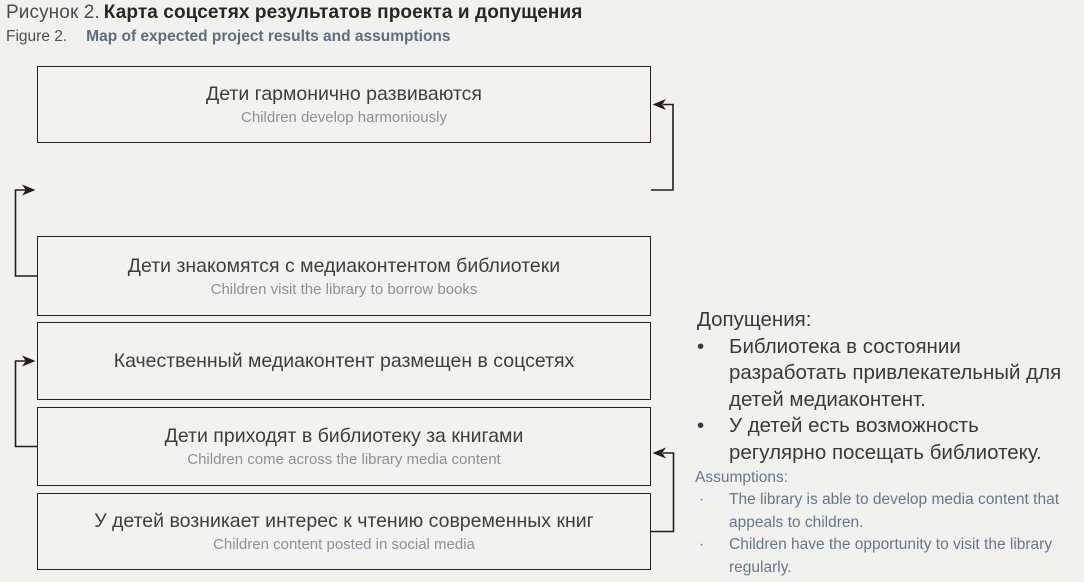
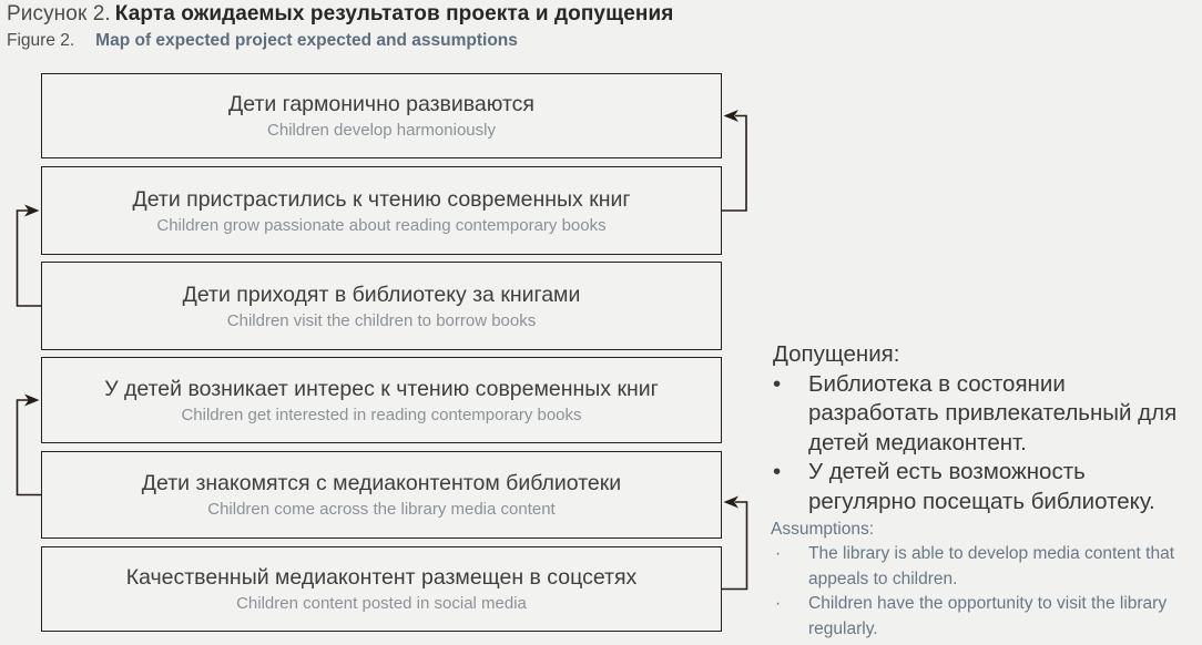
- Рисунок 2. Карта соцсетях результатов проекта и допущения
+ Рисунок 2. Карта ожидаемых результатов проекта и допущения
- Figure 2. Map of expected project results and assumptions
+ Figure 2. Map of expected project expected and assumptions
  Дети гармонично развиваются
  Children develop harmoniously
+ Дети пристрастились к чтению современных книг
+ Children grow passionate about reading contemporary books
- Дети знакомятся с медиаконтентом библиотеки
+ Дети приходят в библиотеку за книгами
- Children visit the library to borrow books
+ Children visit the children to borrow books
- Качественный медиаконтент размещен в соцсетях
+ У детей возникает интерес к чтению современных книг
+ Children get interested in reading contemporary books
- Дети приходят в библиотеку за книгами
+ Дети знакомятся с медиаконтентом библиотеки
  Children come across the library media content
- У детей возникает интерес к чтению современных книг
+ Качественный медиаконтент размещен в соцсетях
  Children content posted in social media
  Допущения:
  •
  Библиотека в состоянии разработать привлекательный для детей медиаконтент.
  •
  У детей есть возможность регулярно посещать библиотеку.
  Assumptions:
  ·
  The library is able to develop media content that appeals to children.
  ·
  Children have the opportunity to visit the library regularly.
